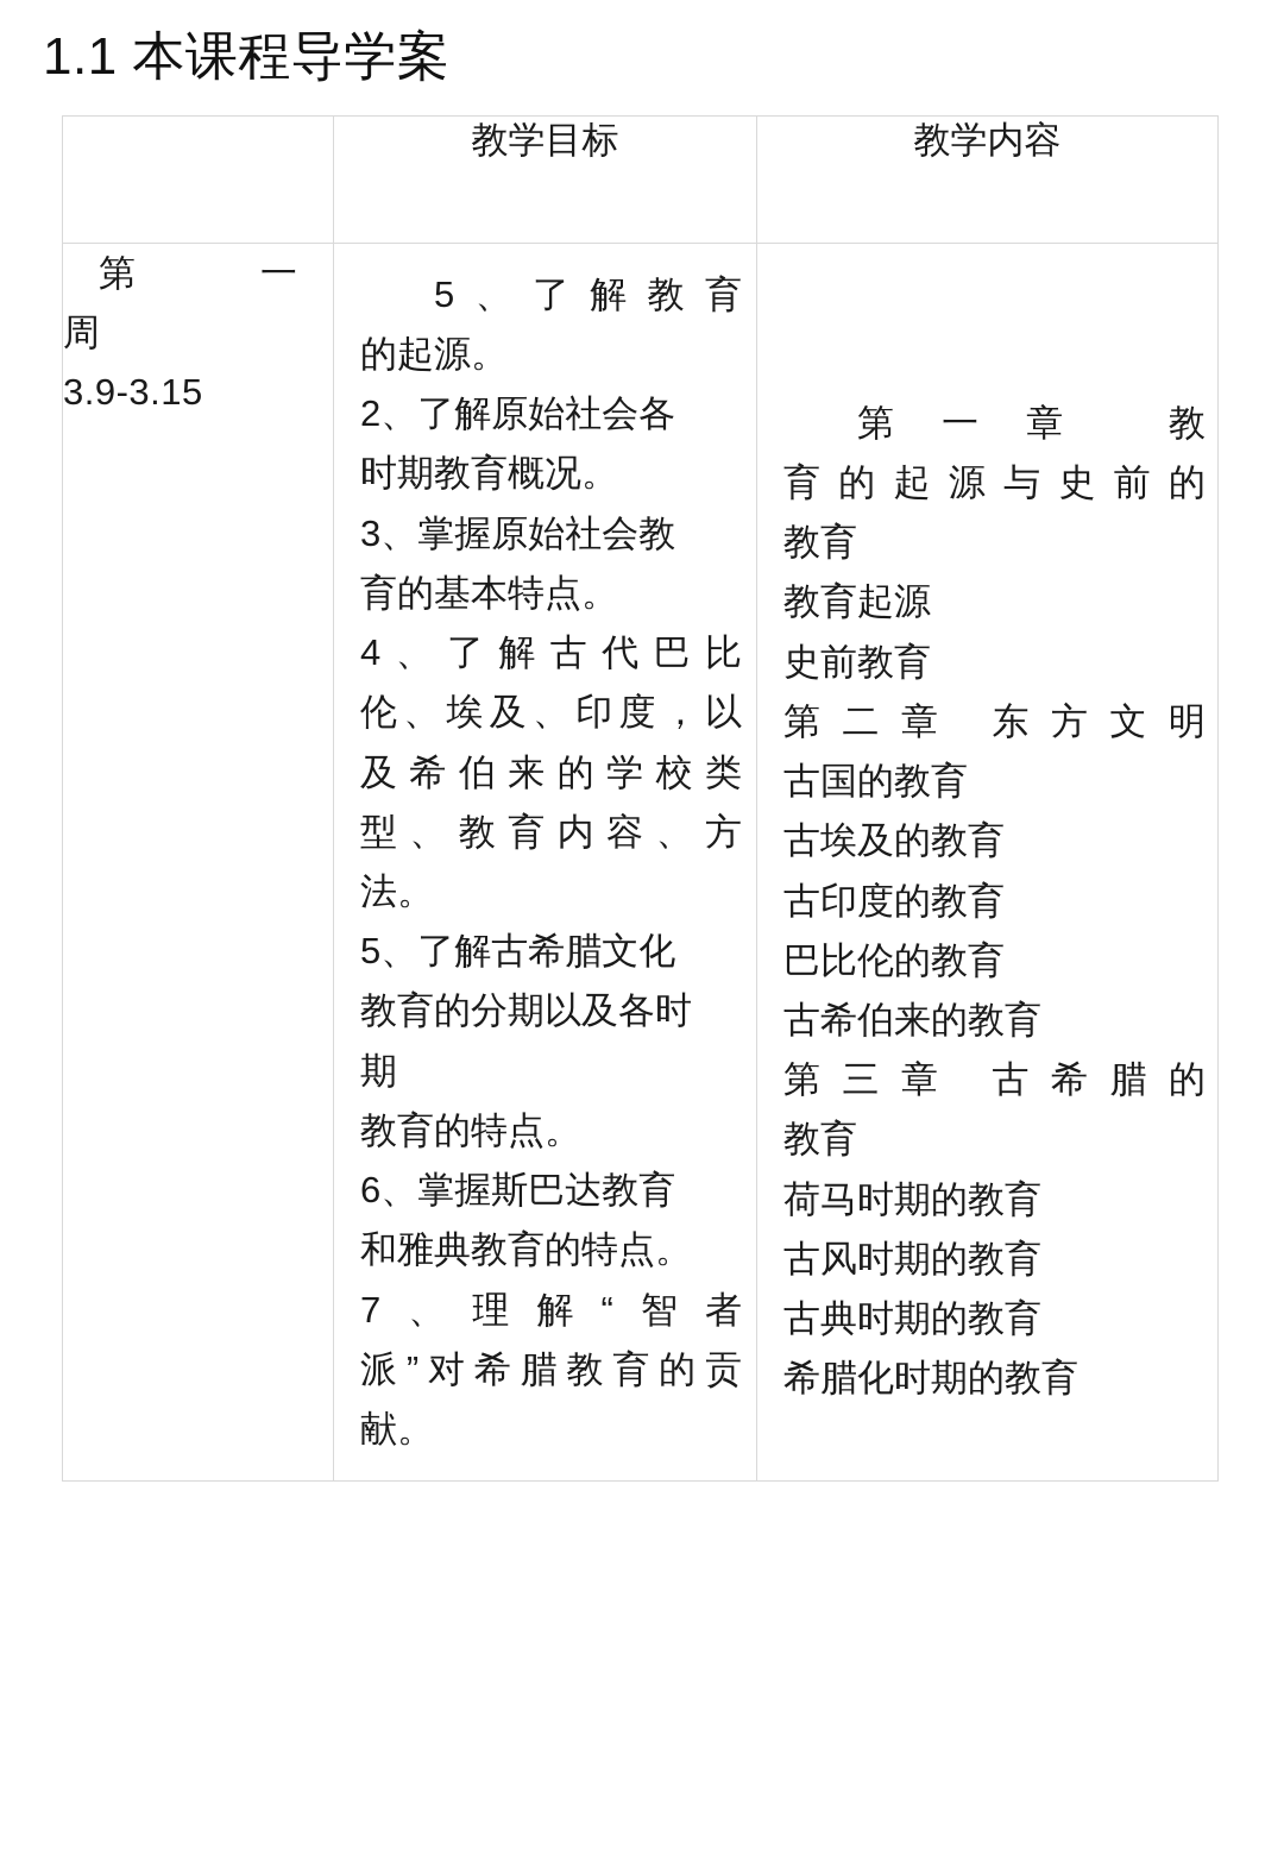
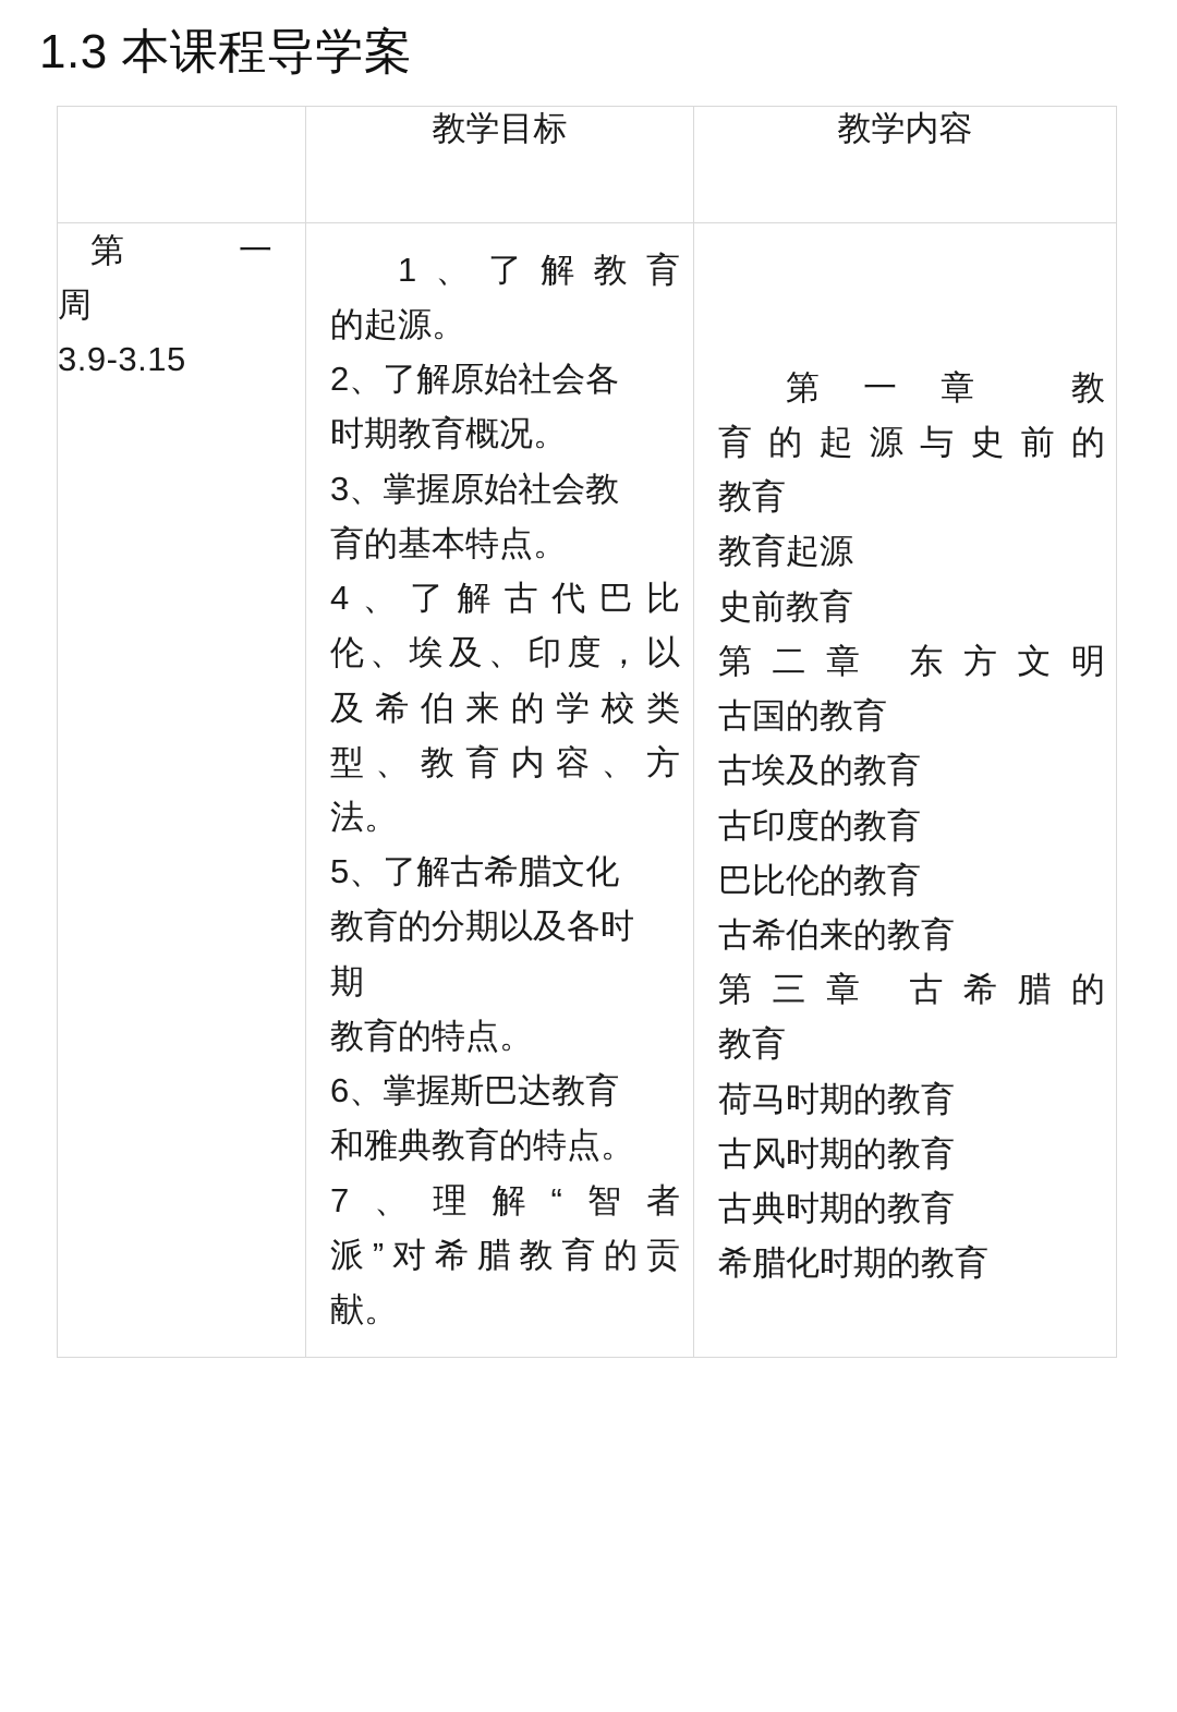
- 1.1 本课程导学案
+ 1.3 本课程导学案
  	教学目标	教学内容
- 第 一 周 3.9-3.15	5、了解教育 的起源。 2、了解原始社会各 时期教育概况。 3、掌握原始社会教 育的基本特点。 4、了解古代巴比 伦、埃及、印度，以 及希伯来的学校类 型、教育内容、方 法。 5、了解古希腊文化 教育的分期以及各时 期 教育的特点。 6、掌握斯巴达教育 和雅典教育的特点。 7、理解“智者 派”对希腊教育的贡 献。	第一章 教 育的起源与史前的 教育 教育起源 史前教育 第二章 东方文明 古国的教育 古埃及的教育 古印度的教育 巴比伦的教育 古希伯来的教育 第三章 古希腊的 教育 荷马时期的教育 古风时期的教育 古典时期的教育 希腊化时期的教育
+ 第 一 周 3.9-3.15	1、了解教育 的起源。 2、了解原始社会各 时期教育概况。 3、掌握原始社会教 育的基本特点。 4、了解古代巴比 伦、埃及、印度，以 及希伯来的学校类 型、教育内容、方 法。 5、了解古希腊文化 教育的分期以及各时 期 教育的特点。 6、掌握斯巴达教育 和雅典教育的特点。 7、理解“智者 派”对希腊教育的贡 献。	第一章 教 育的起源与史前的 教育 教育起源 史前教育 第二章 东方文明 古国的教育 古埃及的教育 古印度的教育 巴比伦的教育 古希伯来的教育 第三章 古希腊的 教育 荷马时期的教育 古风时期的教育 古典时期的教育 希腊化时期的教育
